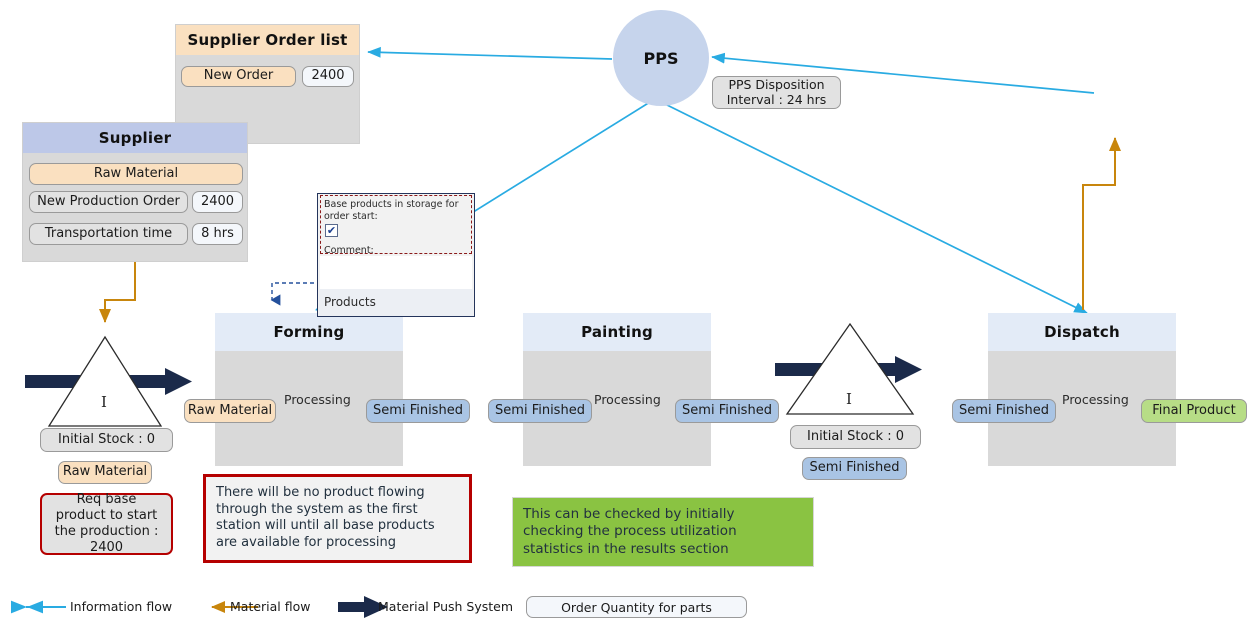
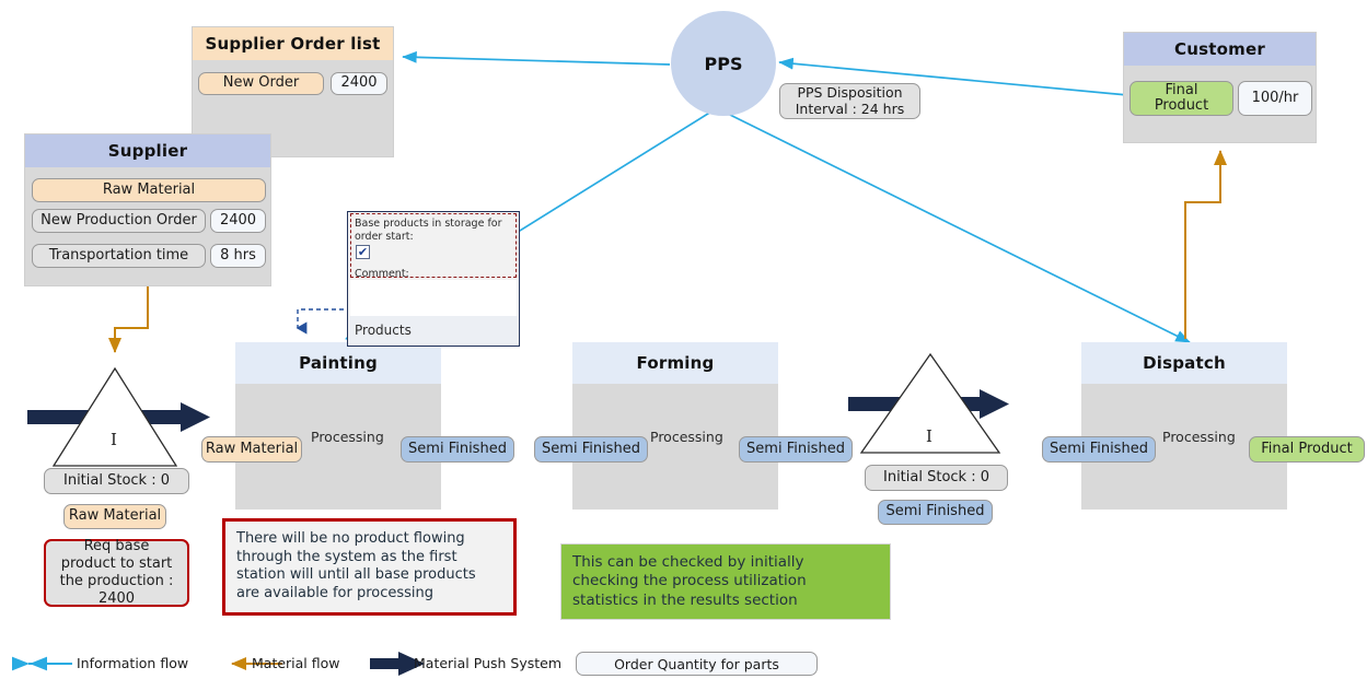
  Supplier Order list
  New Order
  2400
  Supplier
  Raw Material
  New Production Order
  2400
  Transportation time
  8 hrs
  PPS
  PPS Disposition
  Interval : 24 hrs
+ Customer
+ Final
+ Product
+ 100/hr
- Forming
+ Painting
  Raw Material
  Processing
  Semi Finished
- Painting
+ Forming
  Semi Finished
  Processing
  Semi Finished
  Dispatch
  Semi Finished
  Processing
  Final Product
  I
  Initial Stock : 0
  Raw Material
  Req base
  product to start
  the production :
  2400
  I
  Initial Stock : 0
  Semi Finished
  Base products in storage for order start:
  ✔
  Comment:
  Products
  There will be no product flowing
  through the system as the first
  station will until all base products
  are available for processing
  This can be checked by initially
  checking the process utilization
  statistics in the results section
  Information flow
  Material flow
  Material Push System
  Order Quantity for parts
